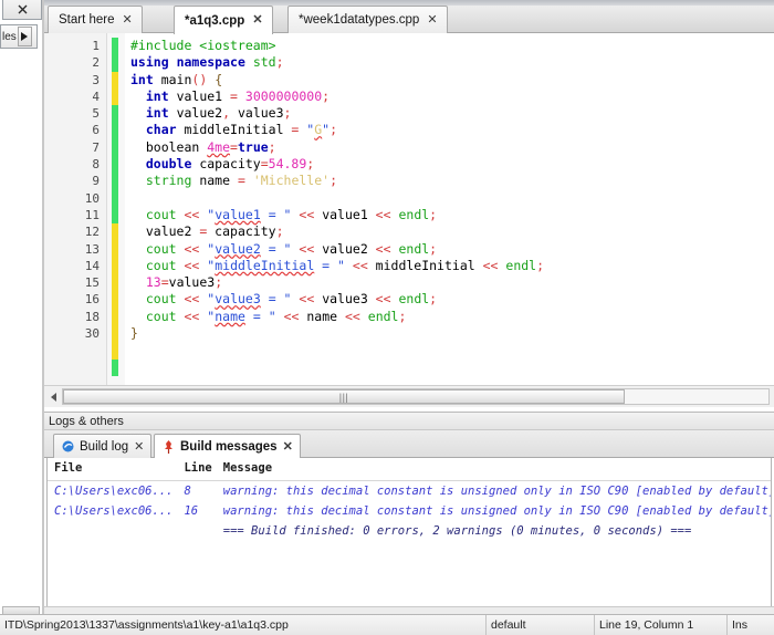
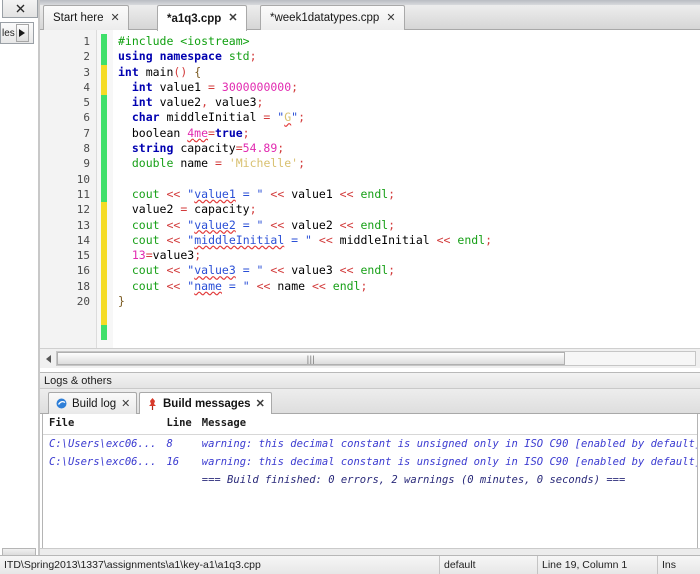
  les
  Start here
  ✕
  *a1q3.cpp
  ✕
  *week1datatypes.cpp
  ✕
  1
  #include <iostream>
  2
  using namespace std;
  3
  int main() {
  4
  int value1 = 3000000000;
  5
  int value2, value3;
  6
  char middleInitial = "G";
  7
  boolean 4me=true;
  8
- double capacity=54.89;
+ string capacity=54.89;
  9
- string name = 'Michelle';
+ double name = 'Michelle';
  10
  11
  cout << "value1 = " << value1 << endl;
  12
  value2 = capacity;
  13
  cout << "value2 = " << value2 << endl;
  14
  cout << "middleInitial = " << middleInitial << endl;
  15
  13=value3;
  16
  cout << "value3 = " << value3 << endl;
  18
  cout << "name = " << name << endl;
- 30
+ 20
  }
  |||
  Logs & others
  Build log
  ✕
  Build messages
  ✕
  File	Line	Message
  C:\Users\exc06...	8	warning: this decimal constant is unsigned only in ISO C90 [enabled by default
  C:\Users\exc06...	16	warning: this decimal constant is unsigned only in ISO C90 [enabled by default
  		=== Build finished: 0 errors, 2 warnings (0 minutes, 0 seconds) ===
  ITD\Spring2013\1337\assignments\a1\key-a1\a1q3.cpp
  default
  Line 19, Column 1
  Ins
